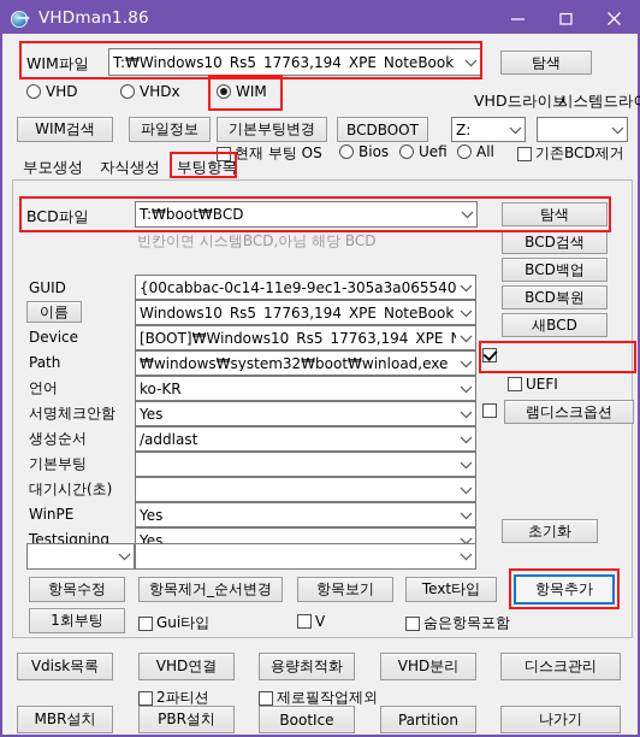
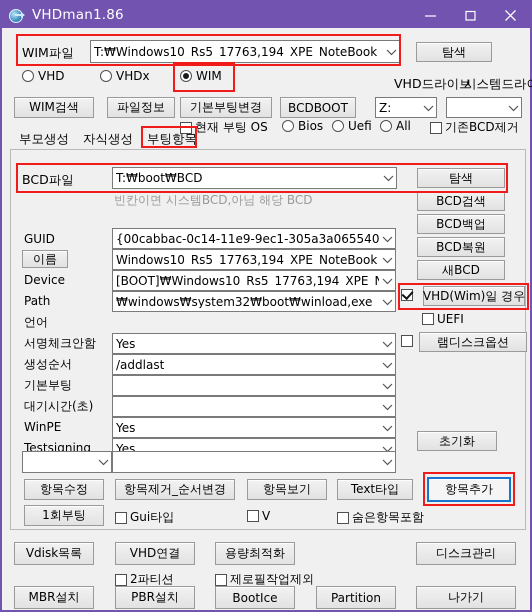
  VHDman1.86
  WIM파일
  T:₩Windows10_Rs5_17763,194_XPE_NoteBook_
  탐색
  VHD
  VHDx
  WIM
  VHD드라이브
  시스템드라
  WIM검색
  파일정보
  기본부팅변경
  BCDBOOT
  Z:
  현재 부팅 OS
  Bios
  Uefi
  All
  기존BCD제거
  부모생성
  자식생성
  부팅항목
  BCD파일
  T:₩boot₩BCD
  탐색
  빈칸이면 시스템BCD,아님 해당 BCD
  BCD검색
  BCD백업
  BCD복원
  새BCD
  GUID
  이름
  Device
  Path
  언어
  서명체크안함
  생성순서
  기본부팅
  대기시간(초)
  WinPE
  Testsigning
  {00cabbac-0c14-11e9-9ec1-305a3a065540
  Windows10_Rs5_17763,194_XPE_NoteBook
  [BOOT]₩Windows10_Rs5_17763,194_XPE_N
  ₩windows₩system32₩boot₩winload,exe
- ko-KR
  Yes
  /addlast
  Yes
  Yes
+ VHD(Wim)일 경우
  UEFI
  램디스크옵션
  초기화
  항목수정
  항목제거_순서변경
  항목보기
  Text타입
  항목추가
  1회부팅
  Gui타입
  V
  숨은항목포함
  Vdisk목록
  VHD연결
  용량최적화
- VHD분리
  디스크관리
  2파티션
  제로필작업제외
  MBR설치
  PBR설치
  BootIce
  Partition
  나가기
